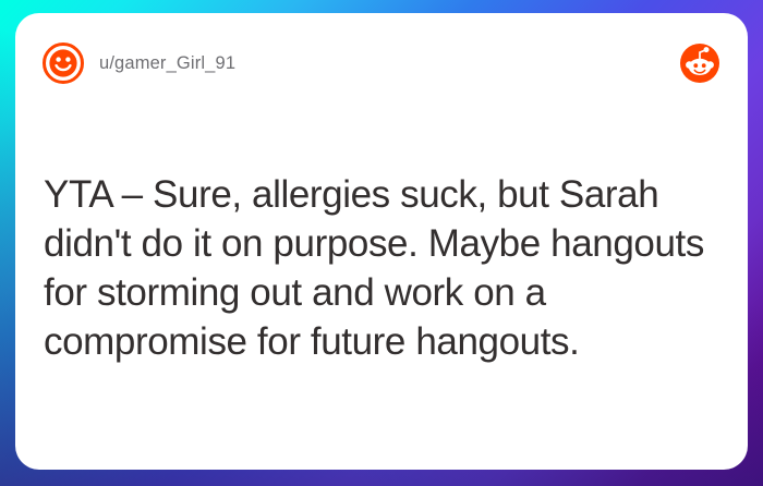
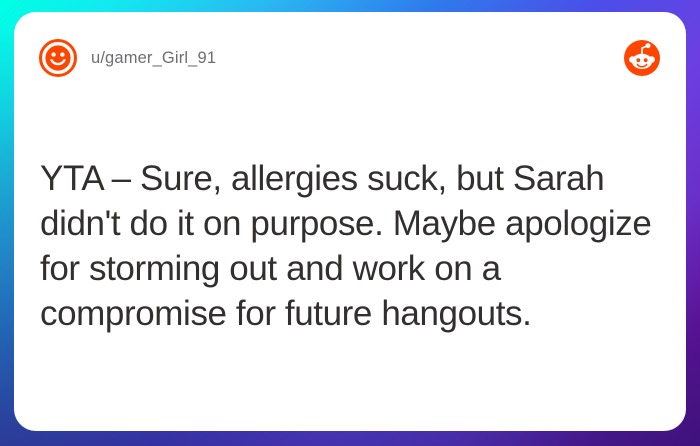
  u/gamer_Girl_91
- YTA – Sure, allergies suck, but Sarah didn't do it on purpose. Maybe hangouts for storming out and work on a compromise for future hangouts.
+ YTA – Sure, allergies suck, but Sarah didn't do it on purpose. Maybe apologize for storming out and work on a compromise for future hangouts.
